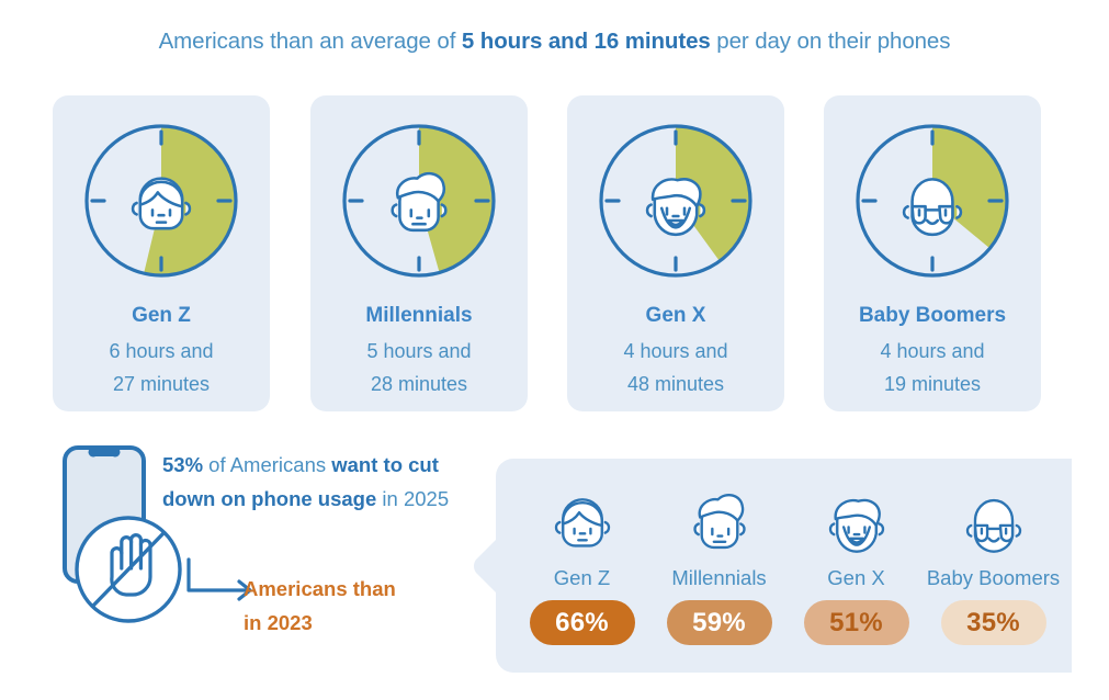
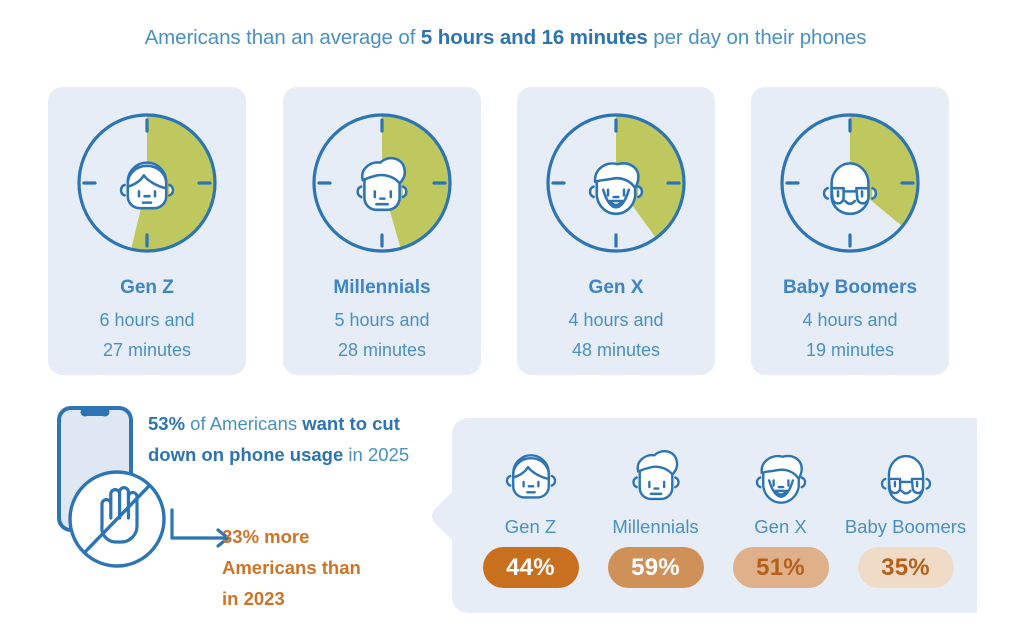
  Americans than an average of 5 hours and 16 minutes per day on their phones
  Gen Z
  6 hours and
  27 minutes
  Millennials
  5 hours and
  28 minutes
  Gen X
  4 hours and
  48 minutes
  Baby Boomers
  4 hours and
  19 minutes
  53% of Americans want to cut down on phone usage in 2025
+ 33% more
  Americans than
  in 2023
  Gen Z
- 66%
+ 44%
  Millennials
  59%
  Gen X
  51%
  Baby Boomers
  35%
